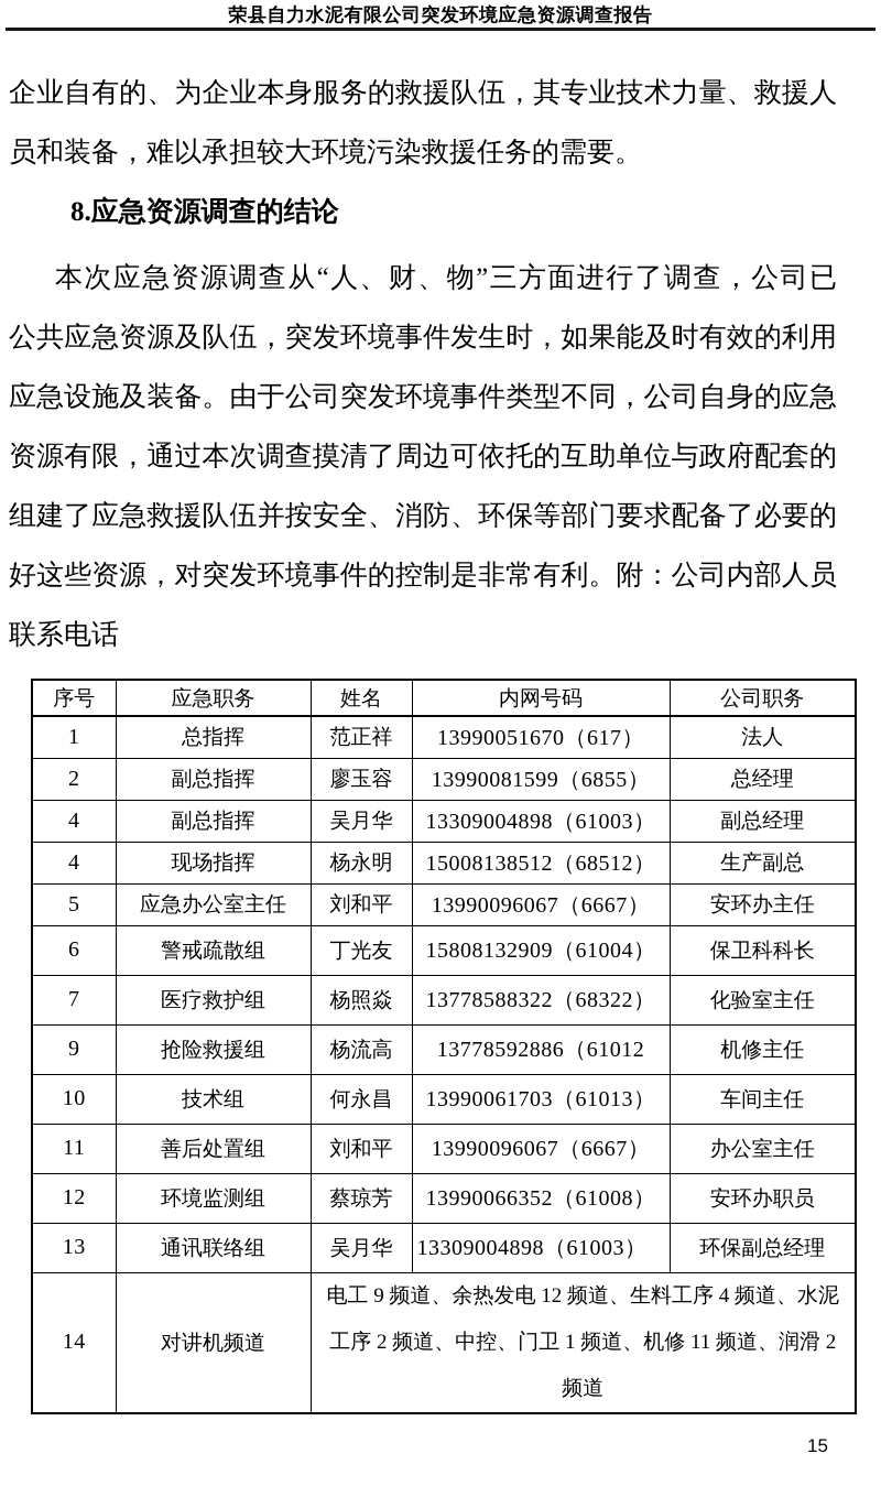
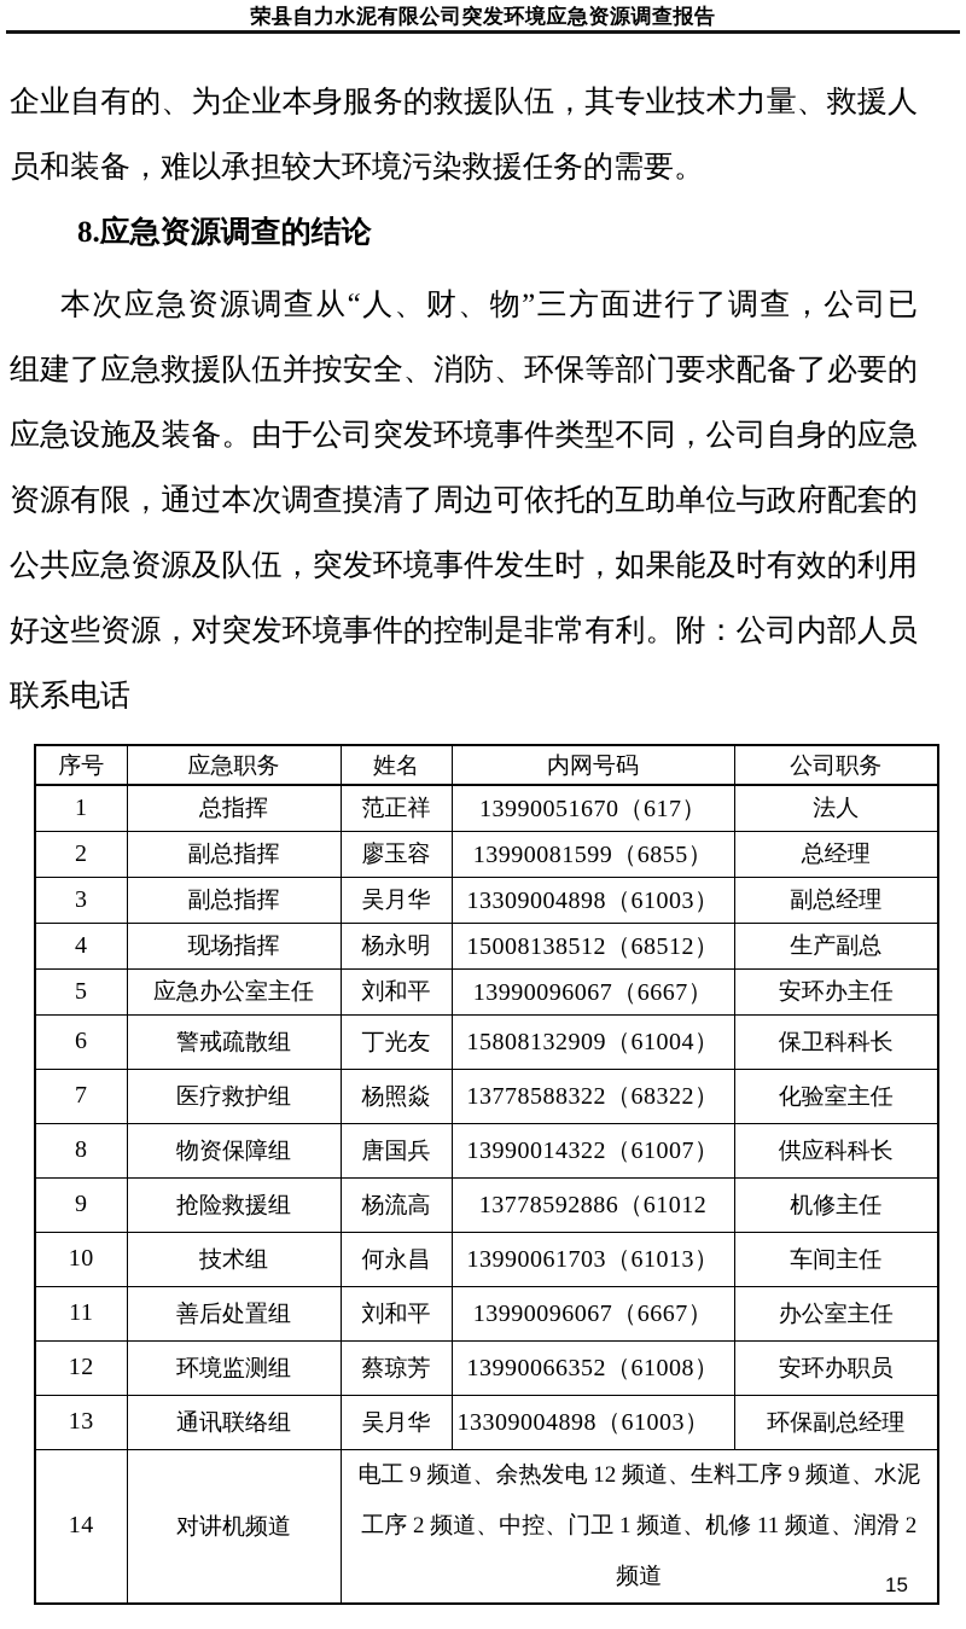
  荣县自力水泥有限公司突发环境应急资源调查报告
  企业自有的、为企业本身服务的救援队伍，其专业技术力量、救援人
  员和装备，难以承担较大环境污染救援任务的需要。
  8.应急资源调查的结论
  本次应急资源调查从“人、财、物”三方面进行了调查，公司已
- 公共应急资源及队伍，突发环境事件发生时，如果能及时有效的利用
+ 组建了应急救援队伍并按安全、消防、环保等部门要求配备了必要的
  应急设施及装备。由于公司突发环境事件类型不同，公司自身的应急
  资源有限，通过本次调查摸清了周边可依托的互助单位与政府配套的
- 组建了应急救援队伍并按安全、消防、环保等部门要求配备了必要的
+ 公共应急资源及队伍，突发环境事件发生时，如果能及时有效的利用
  好这些资源，对突发环境事件的控制是非常有利。附：公司内部人员
  联系电话
  序号	应急职务	姓名	内网号码	公司职务
  1	总指挥	范正祥	13990051670（617）	法人
  2	副总指挥	廖玉容	13990081599（6855）	总经理
- 4	副总指挥	吴月华	13309004898（61003）	副总经理
+ 3	副总指挥	吴月华	13309004898（61003）	副总经理
  4	现场指挥	杨永明	15008138512（68512）	生产副总
  5	应急办公室主任	刘和平	13990096067（6667）	安环办主任
  6	警戒疏散组	丁光友	15808132909（61004）	保卫科科长
  7	医疗救护组	杨照焱	13778588322（68322）	化验室主任
+ 8	物资保障组	唐国兵	13990014322（61007）	供应科科长
  9	抢险救援组	杨流高	13778592886（61012	机修主任
  10	技术组	何永昌	13990061703（61013）	车间主任
  11	善后处置组	刘和平	13990096067（6667）	办公室主任
  12	环境监测组	蔡琼芳	13990066352（61008）	安环办职员
  13	通讯联络组	吴月华	13309004898（61003）	环保副总经理
- 14	对讲机频道	电工 9 频道、余热发电 12 频道、生料工序 4 频道、水泥工序 2 频道、中控、门卫 1 频道、机修 11 频道、润滑 2 频道
+ 14	对讲机频道	电工 9 频道、余热发电 12 频道、生料工序 9 频道、水泥工序 2 频道、中控、门卫 1 频道、机修 11 频道、润滑 2 频道
  15
